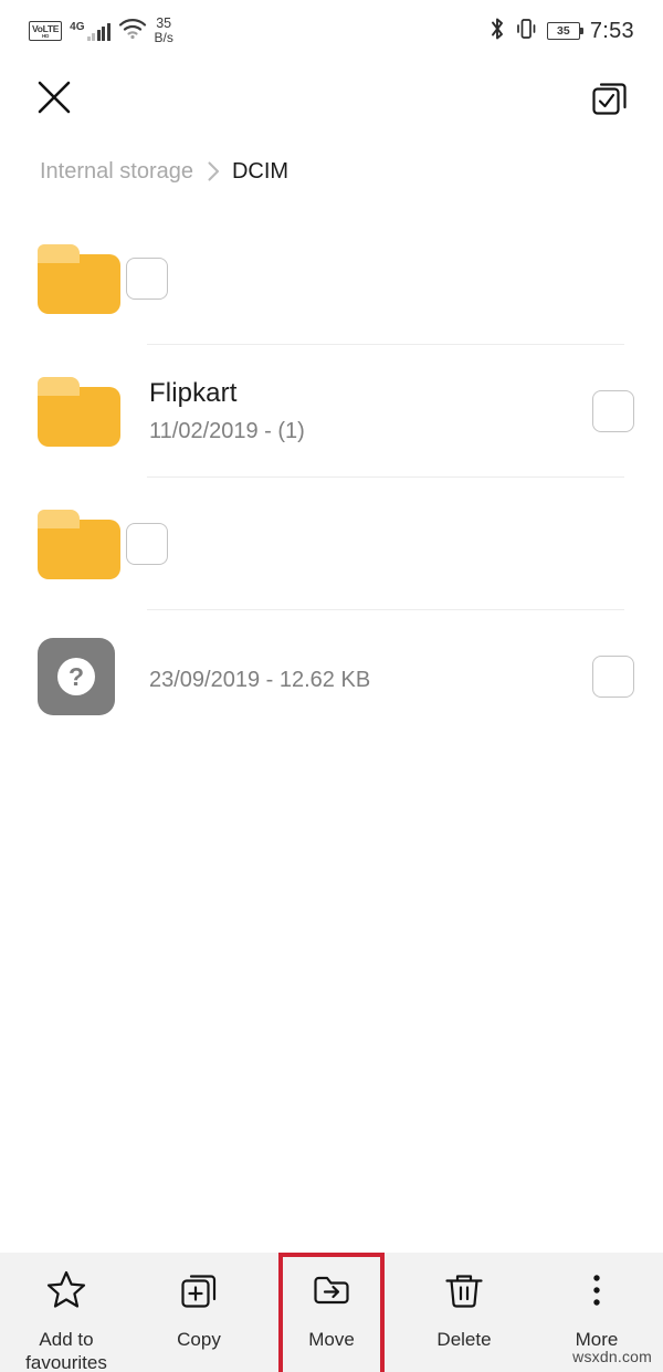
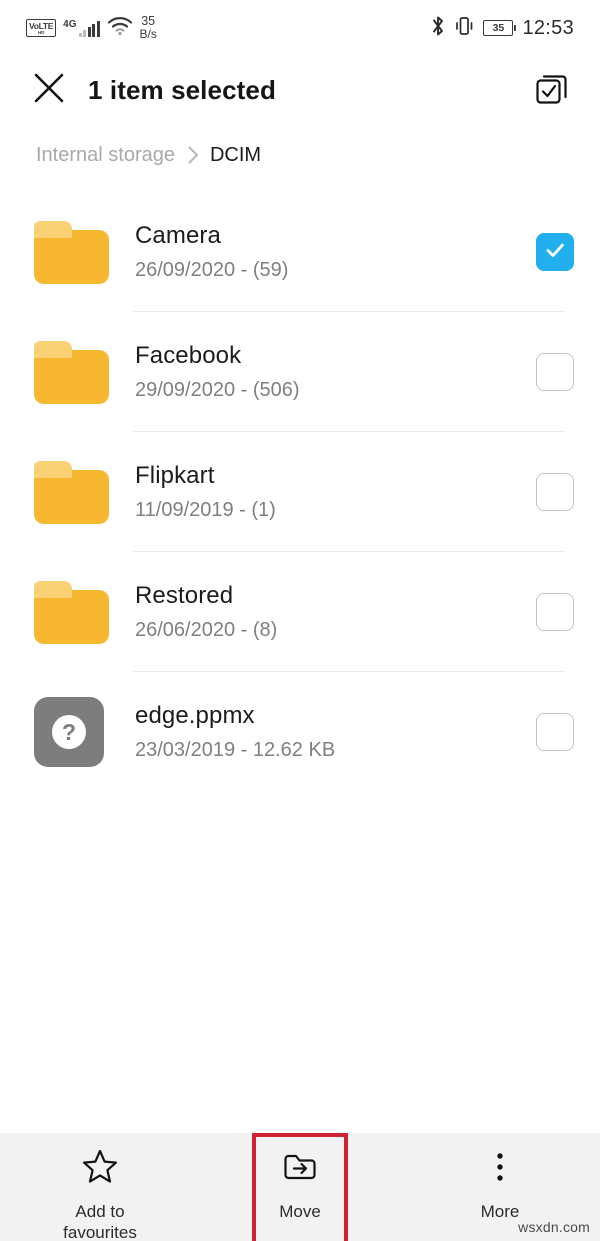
  VoLTE
  4G
  35
  B/s
  35
- 7:53
+ 12:53
+ 1 item selected
  Internal storage
  DCIM
+ Camera
+ 26/09/2020 - (59)
+ Facebook
+ 29/09/2020 - (506)
  Flipkart
- 11/02/2019 - (1)
+ 11/09/2019 - (1)
+ Restored
+ 26/06/2020 - (8)
  ?
+ edge.ppmx
- 23/09/2019 - 12.62 KB
+ 23/03/2019 - 12.62 KB
  Add to
  favourites
- Copy
  Move
- Delete
  More
  wsxdn.com
